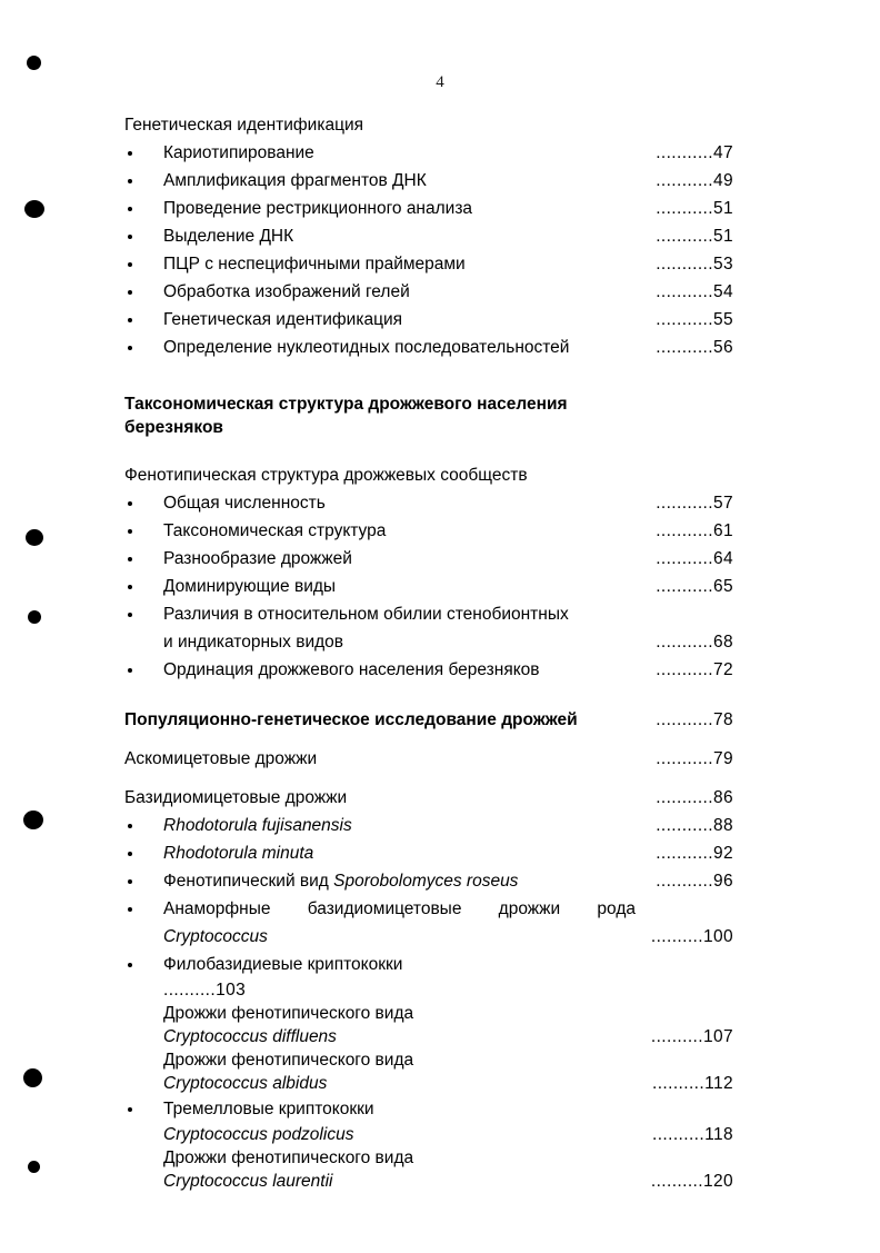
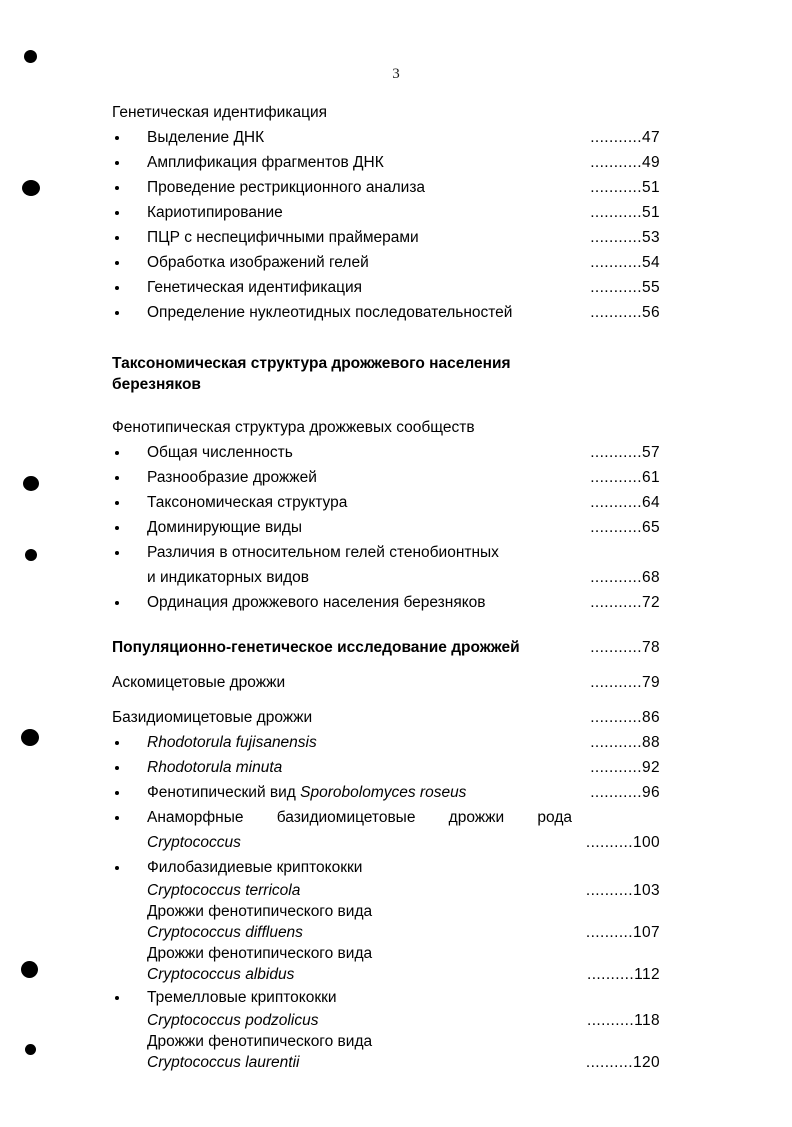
- 4
+ 3
  Генетическая идентификация
- Кариотипирование
+ Выделение ДНК
  ...........47
  Амплификация фрагментов ДНК
  ...........49
  Проведение рестрикционного анализа
  ...........51
- Выделение ДНК
+ Кариотипирование
  ...........51
  ПЦР с неспецифичными праймерами
  ...........53
  Обработка изображений гелей
  ...........54
  Генетическая идентификация
  ...........55
  Определение нуклеотидных последовательностей
  ...........56
  Таксономическая структура дрожжевого населения
  березняков
  Фенотипическая структура дрожжевых сообществ
  Общая численность
  ...........57
- Таксономическая структура
+ Разнообразие дрожжей
  ...........61
- Разнообразие дрожжей
+ Таксономическая структура
  ...........64
  Доминирующие виды
  ...........65
- Различия в относительном обилии стенобионтных
+ Различия в относительном гелей стенобионтных
  и индикаторных видов
  ...........68
  Ординация дрожжевого населения березняков
  ...........72
  Популяционно-генетическое исследование дрожжей
  ...........78
  Аскомицетовые дрожжи
  ...........79
  Базидиомицетовые дрожжи
  ...........86
  Rhodotorula fujisanensis
  ...........88
  Rhodotorula minuta
  ...........92
  Фенотипический вид Sporobolomyces roseus
  ...........96
  Анаморфные базидиомицетовые дрожжи рода
  Cryptococcus
  ..........100
  Филобазидиевые криптококки
+ Cryptococcus terricola
  ..........103
  Дрожжи фенотипического вида
  Cryptococcus diffluens
  ..........107
  Дрожжи фенотипического вида
  Cryptococcus albidus
  ..........112
  Тремелловые криптококки
  Cryptococcus podzolicus
  ..........118
  Дрожжи фенотипического вида
  Cryptococcus laurentii
  ..........120
